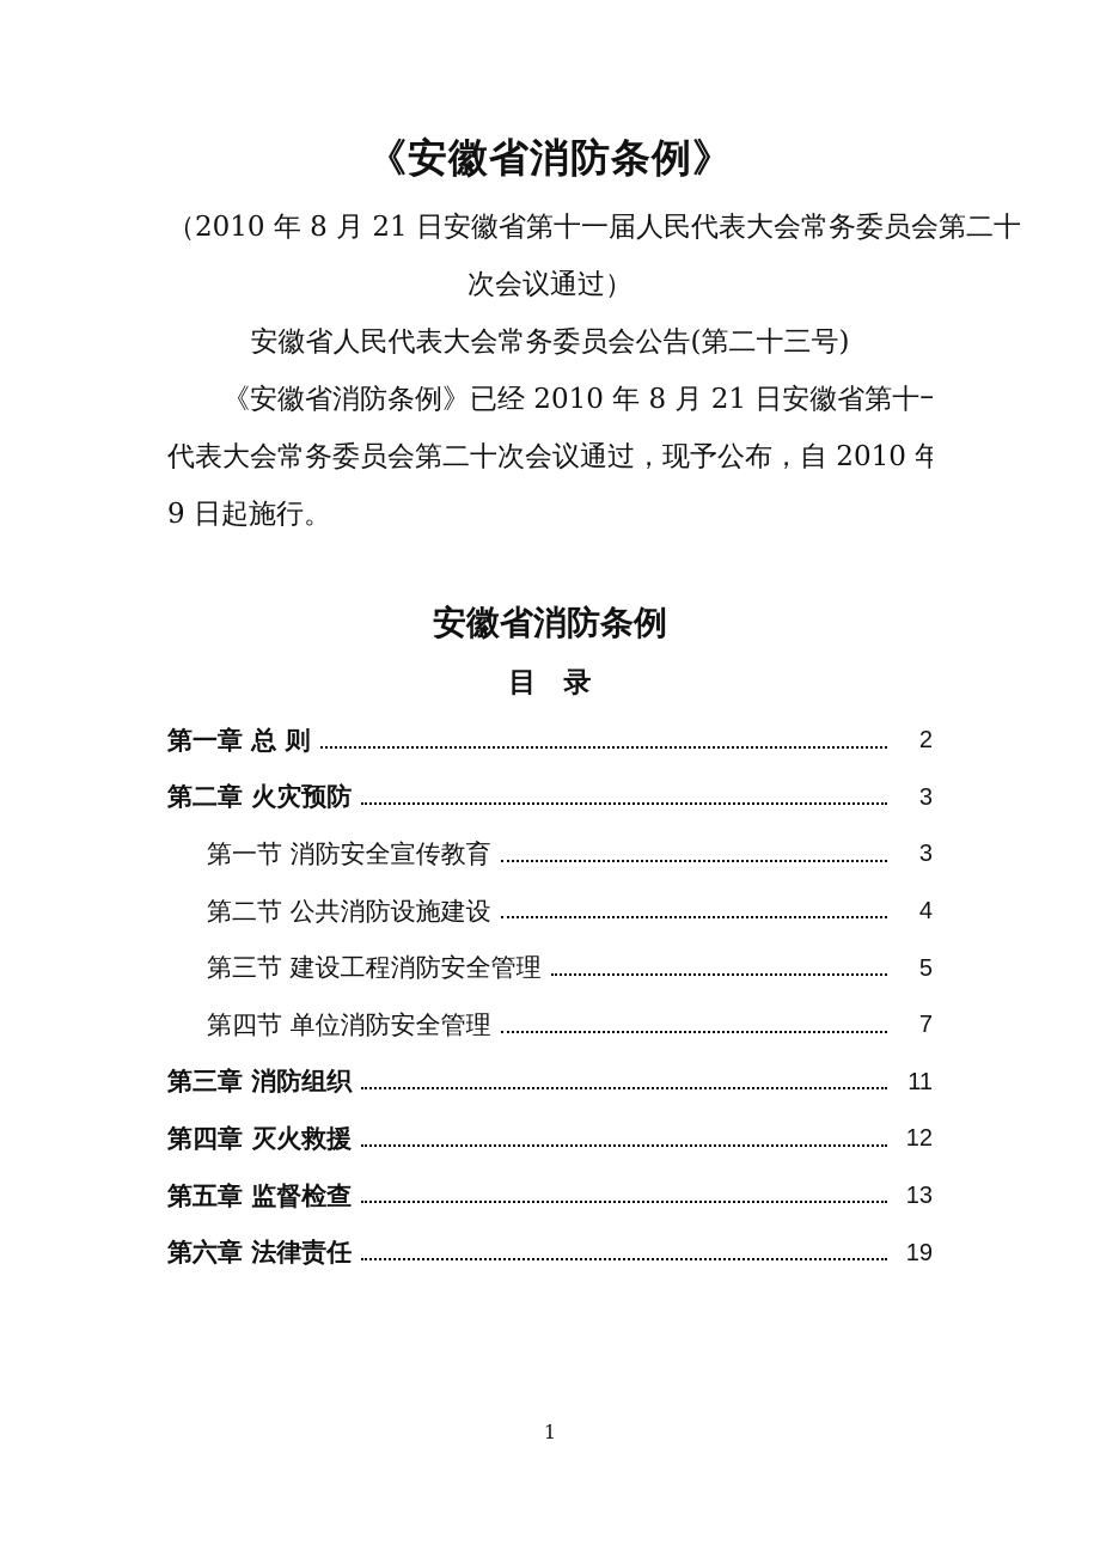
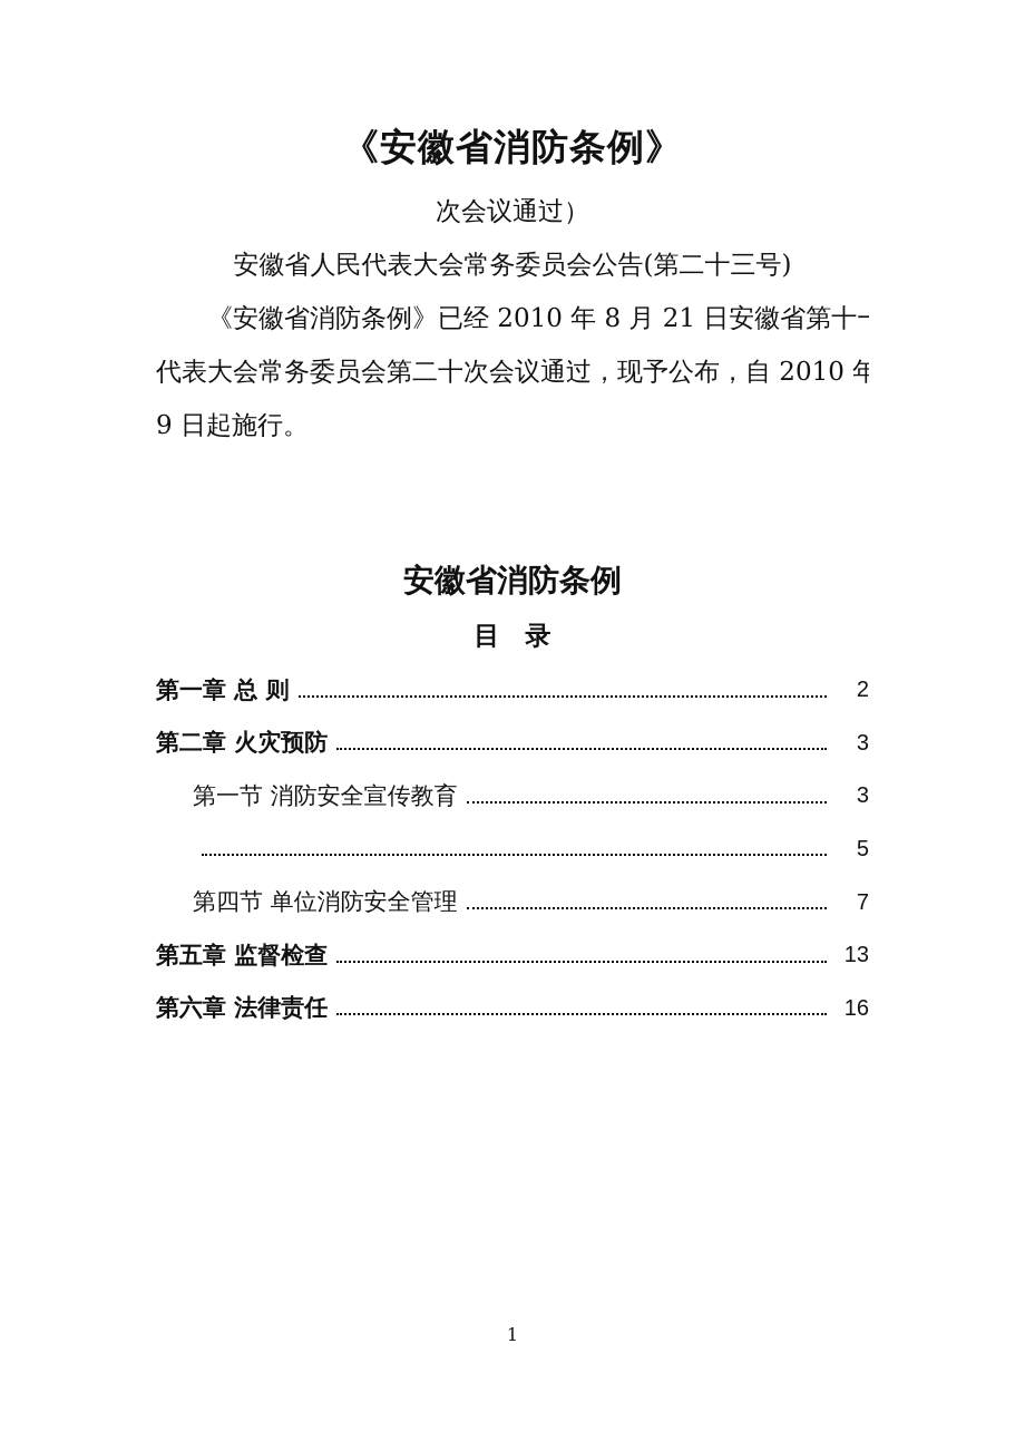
  《安徽省消防条例》
- （2010 年 8 月 21 日安徽省第十一届人民代表大会常务委员会第二十
  次会议通过）
  安徽省人民代表大会常务委员会公告(第二十三号)
  《安徽省消防条例》已经 2010 年 8 月 21 日安徽省第十
  代表大会常务委员会第二十次会议通过，现予公布，自 2010 年
  9 日起施行。
  安徽省消防条例
  目 录
  第一章 总 则
  2
  第二章 火灾预防
  3
  第一节 消防安全宣传教育
  3
- 第二节 公共消防设施建设
- 4
- 第三节 建设工程消防安全管理
  5
  第四节 单位消防安全管理
  7
- 第三章 消防组织
- 11
- 第四章 灭火救援
- 12
  第五章 监督检查
  13
  第六章 法律责任
- 19
+ 16
  1
